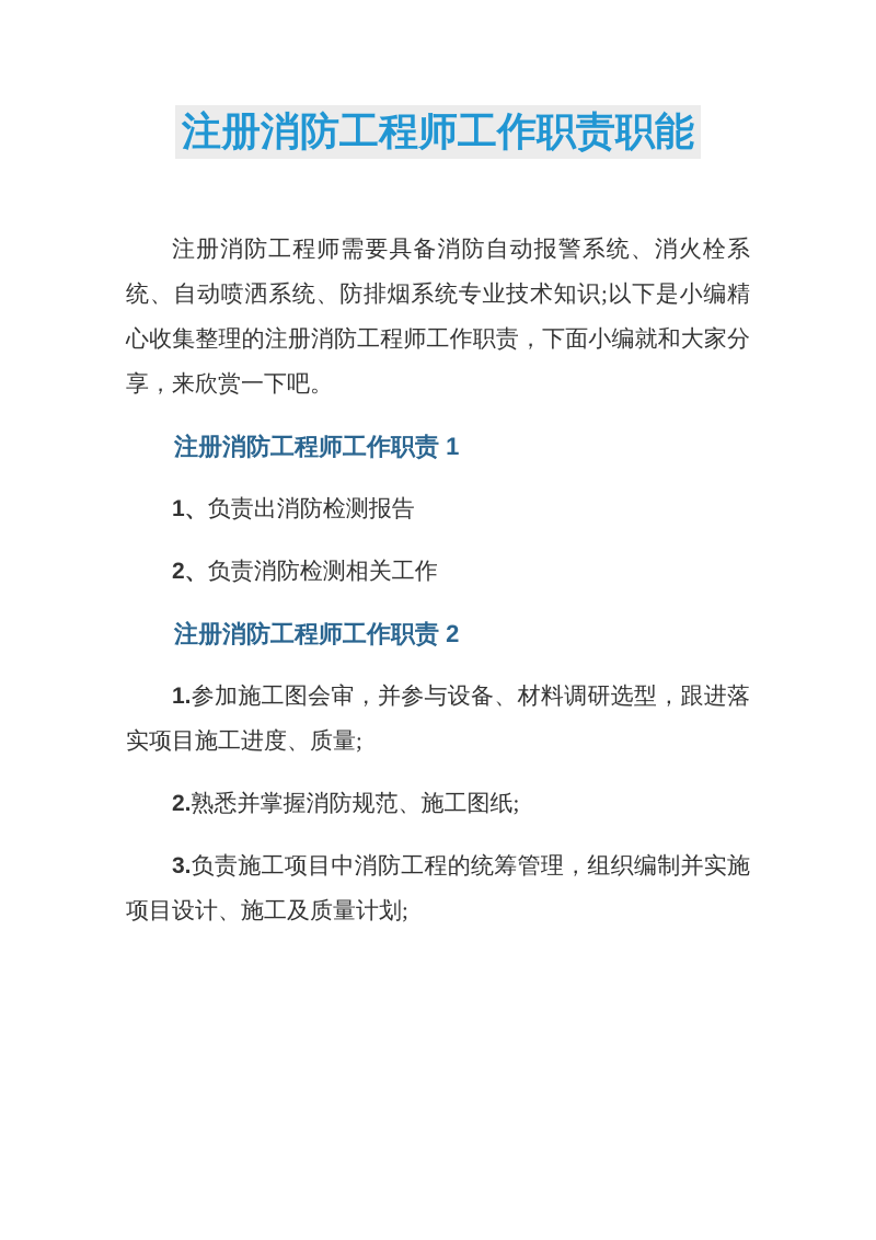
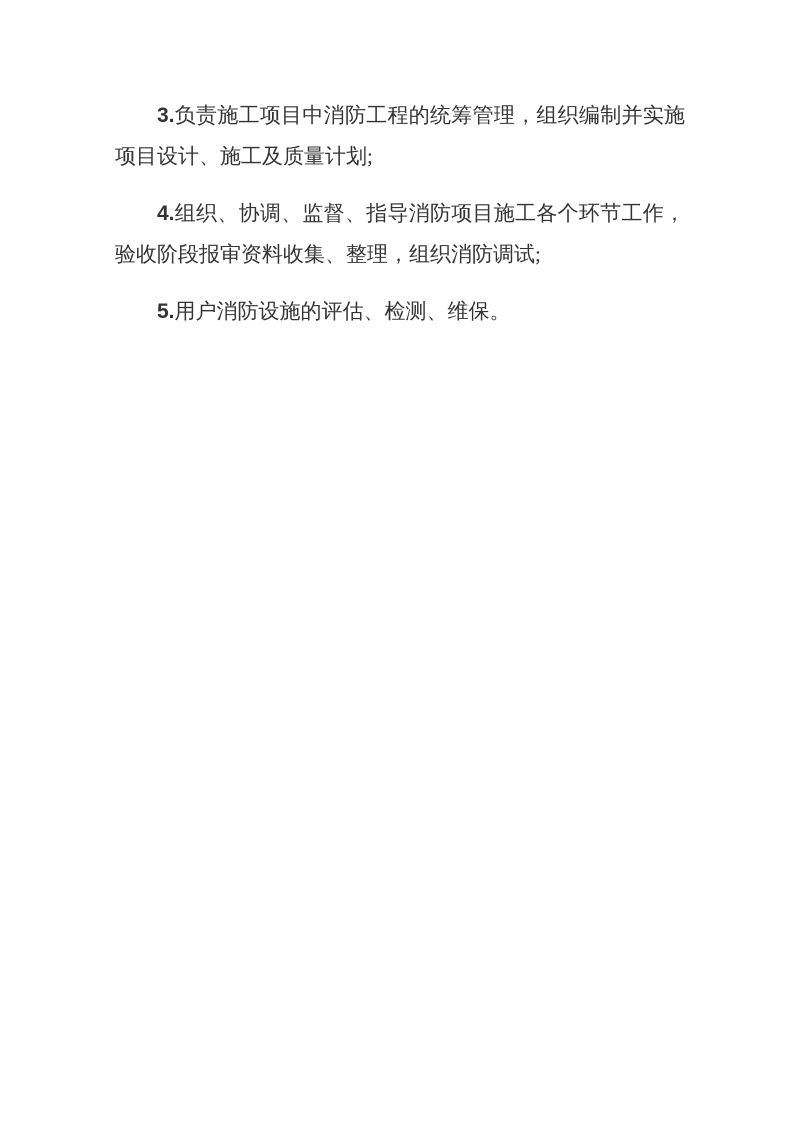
- 注册消防工程师工作职责职能
- 注册消防工程师需要具备消防自动报警系统、消火栓系统、自动喷洒系统、防排烟系统专业技术知识;以下是小编精心收集整理的注册消防工程师工作职责，下面小编就和大家分享，来欣赏一下吧。
- 注册消防工程师工作职责 1
- 1、负责出消防检测报告
- 2、负责消防检测相关工作
- 注册消防工程师工作职责 2
- 1.参加施工图会审，并参与设备、材料调研选型，跟进落实项目施工进度、质量;
- 2.熟悉并掌握消防规范、施工图纸;
  3.负责施工项目中消防工程的统筹管理，组织编制并实施项目设计、施工及质量计划;
+ 4.组织、协调、监督、指导消防项目施工各个环节工作，验收阶段报审资料收集、整理，组织消防调试;
+ 5.用户消防设施的评估、检测、维保。
